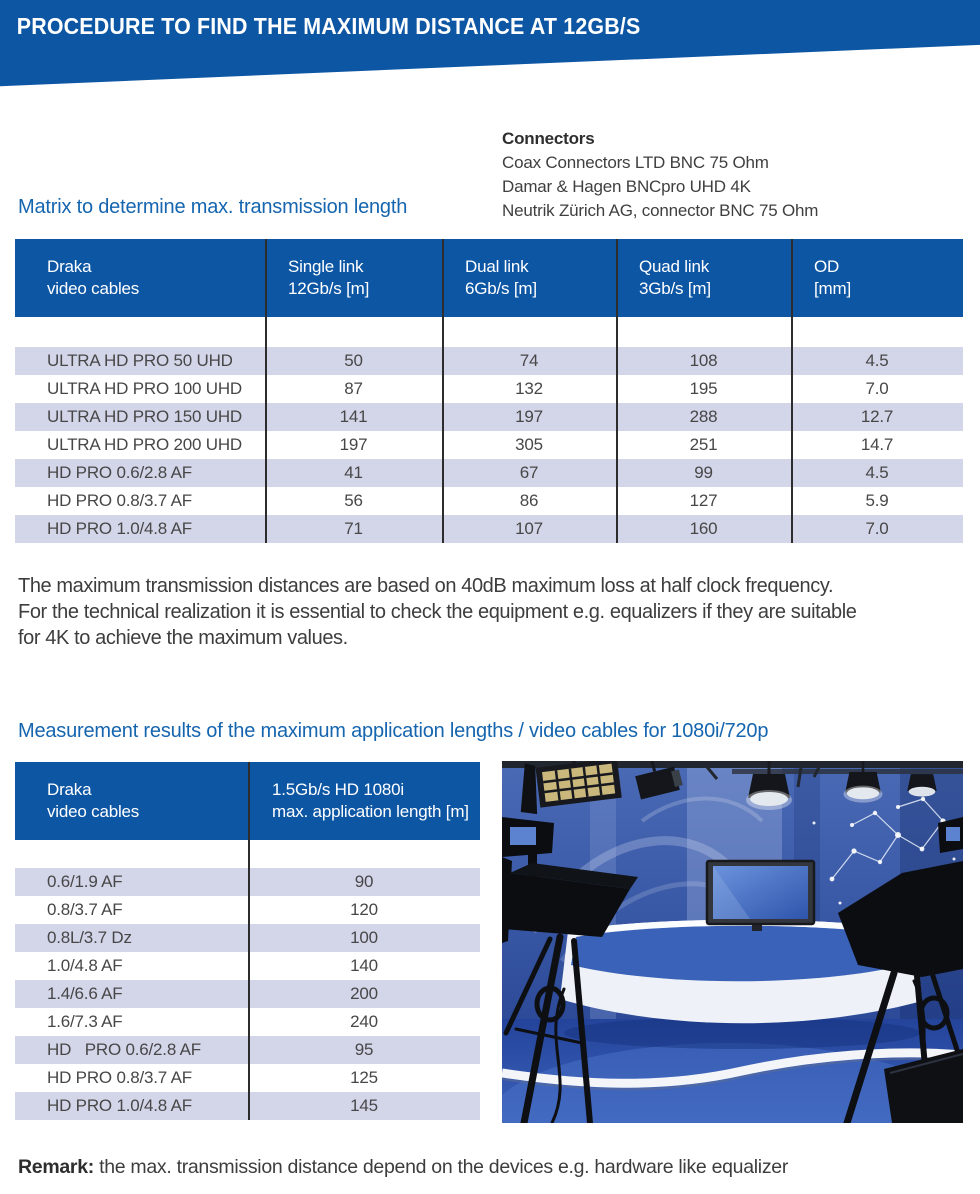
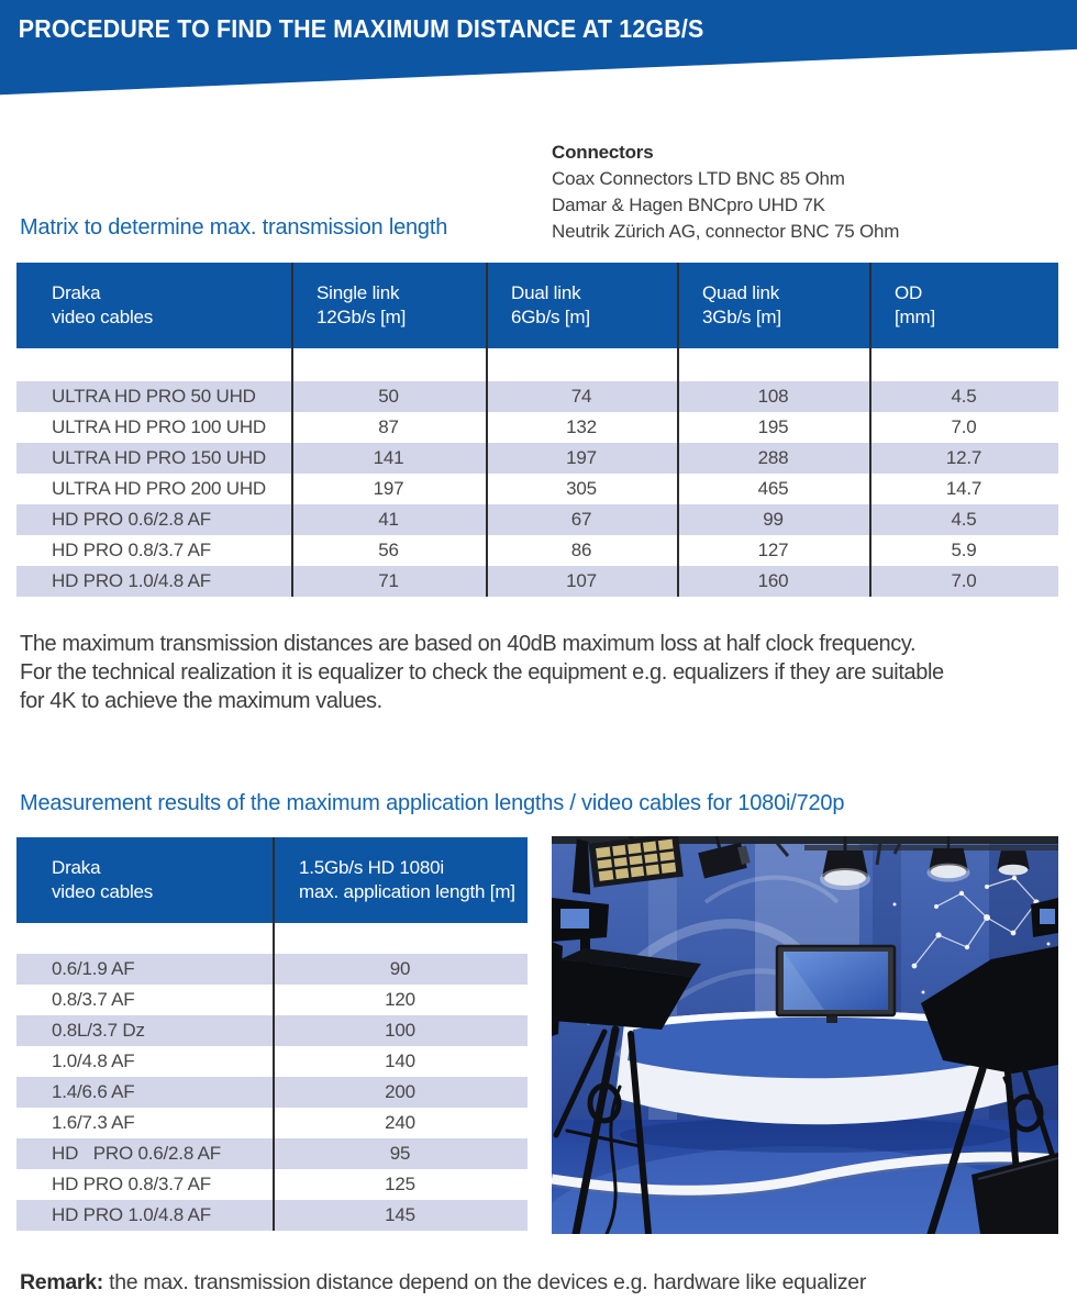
  PROCEDURE TO FIND THE MAXIMUM DISTANCE AT 12GB/S
  Connectors
- Coax Connectors LTD BNC 75 Ohm
+ Coax Connectors LTD BNC 85 Ohm
- Damar & Hagen BNCpro UHD 4K
+ Damar & Hagen BNCpro UHD 7K
  Neutrik Zürich AG, connector BNC 75 Ohm
  Matrix to determine max. transmission length
  Draka
  video cables
  Single link
  12Gb/s [m]
  Dual link
  6Gb/s [m]
  Quad link
  3Gb/s [m]
  OD
  [mm]
  ULTRA HD PRO 50 UHD
  50
  74
  108
  4.5
  ULTRA HD PRO 100 UHD
  87
  132
  195
  7.0
  ULTRA HD PRO 150 UHD
  141
  197
  288
  12.7
  ULTRA HD PRO 200 UHD
  197
  305
- 251
+ 465
  14.7
  HD PRO 0.6/2.8 AF
  41
  67
  99
  4.5
  HD PRO 0.8/3.7 AF
  56
  86
  127
  5.9
  HD PRO 1.0/4.8 AF
  71
  107
  160
  7.0
  The maximum transmission distances are based on 40dB maximum loss at half clock frequency.
- For the technical realization it is essential to check the equipment e.g. equalizers if they are suitable
+ For the technical realization it is equalizer to check the equipment e.g. equalizers if they are suitable
  for 4K to achieve the maximum values.
  Measurement results of the maximum application lengths / video cables for 1080i/720p
  Draka
  video cables
  1.5Gb/s HD 1080i
  max. application length [m]
  0.6/1.9 AF
  90
  0.8/3.7 AF
  120
  0.8L/3.7 Dz
  100
  1.0/4.8 AF
  140
  1.4/6.6 AF
  200
  1.6/7.3 AF
  240
  HD PRO 0.6/2.8 AF
  95
  HD PRO 0.8/3.7 AF
  125
  HD PRO 1.0/4.8 AF
  145
  Remark: the max. transmission distance depend on the devices e.g. hardware like equalizer
